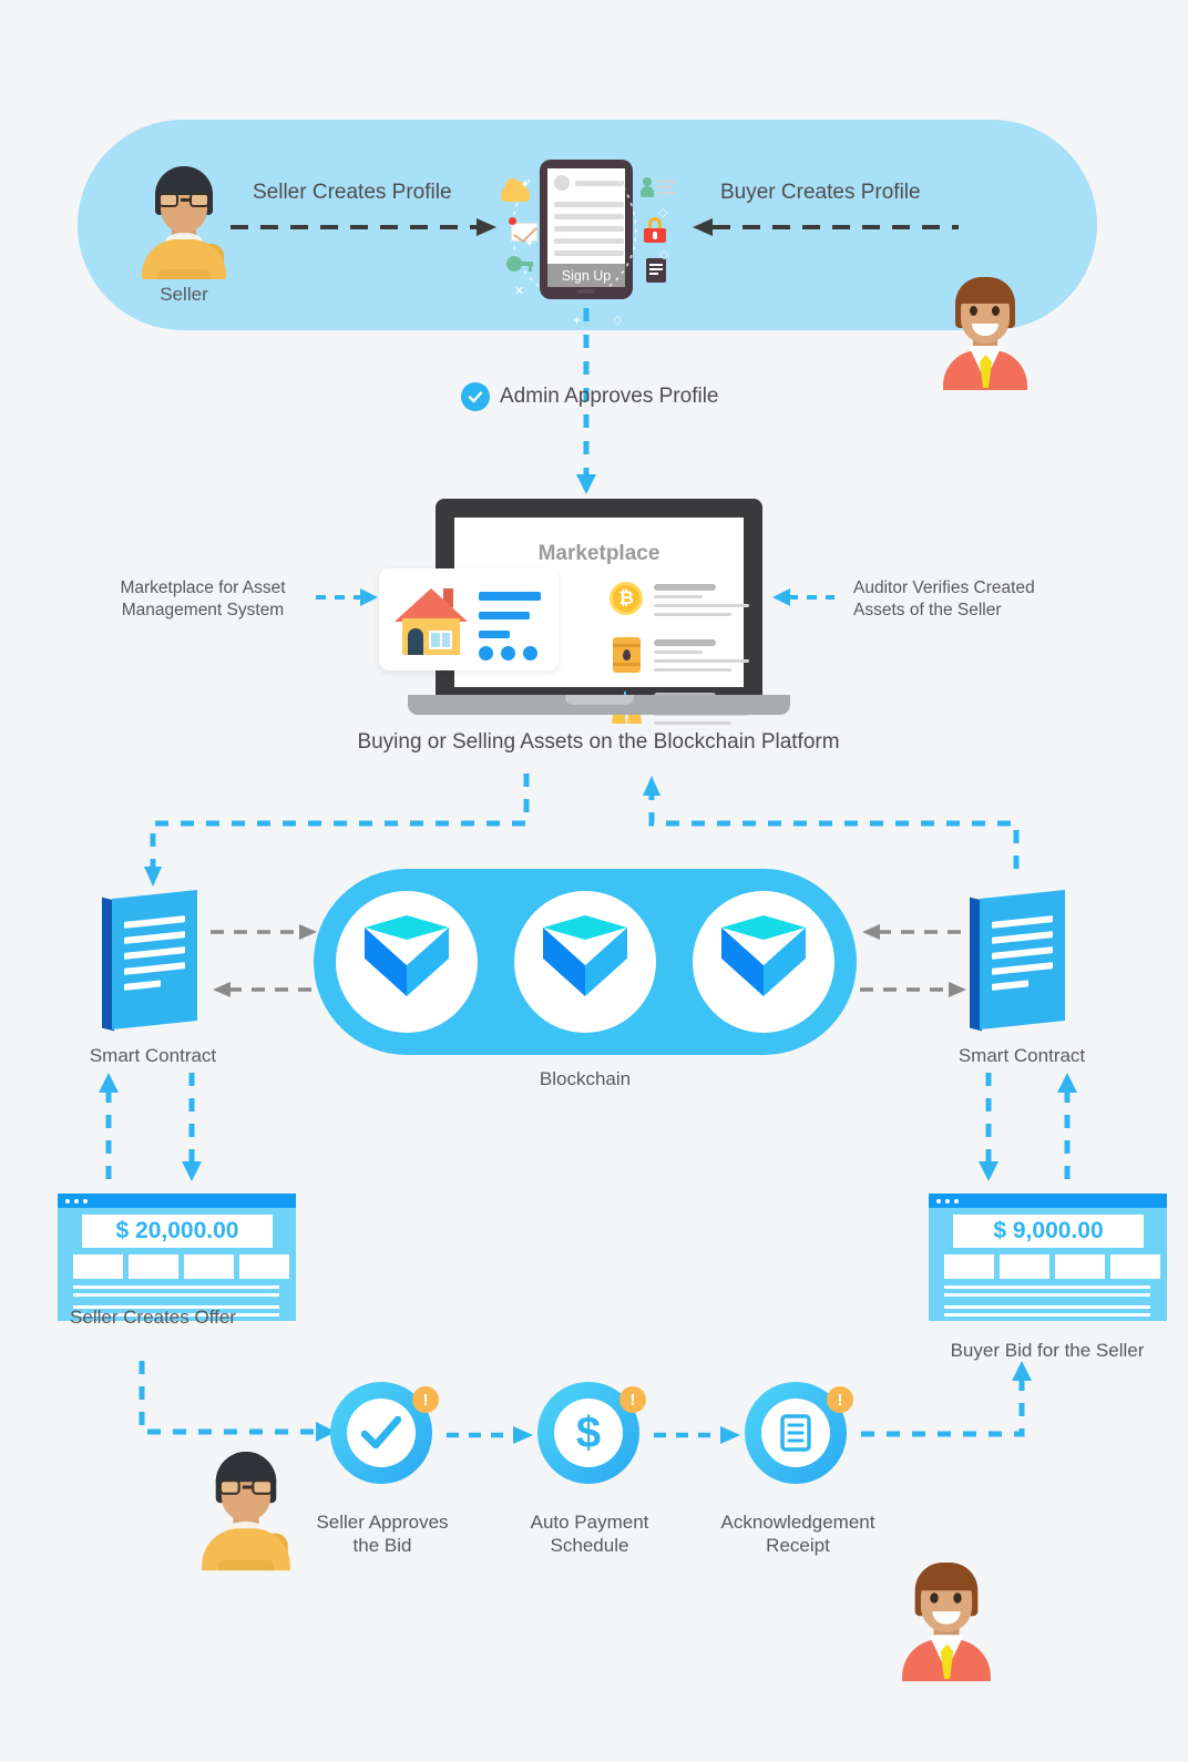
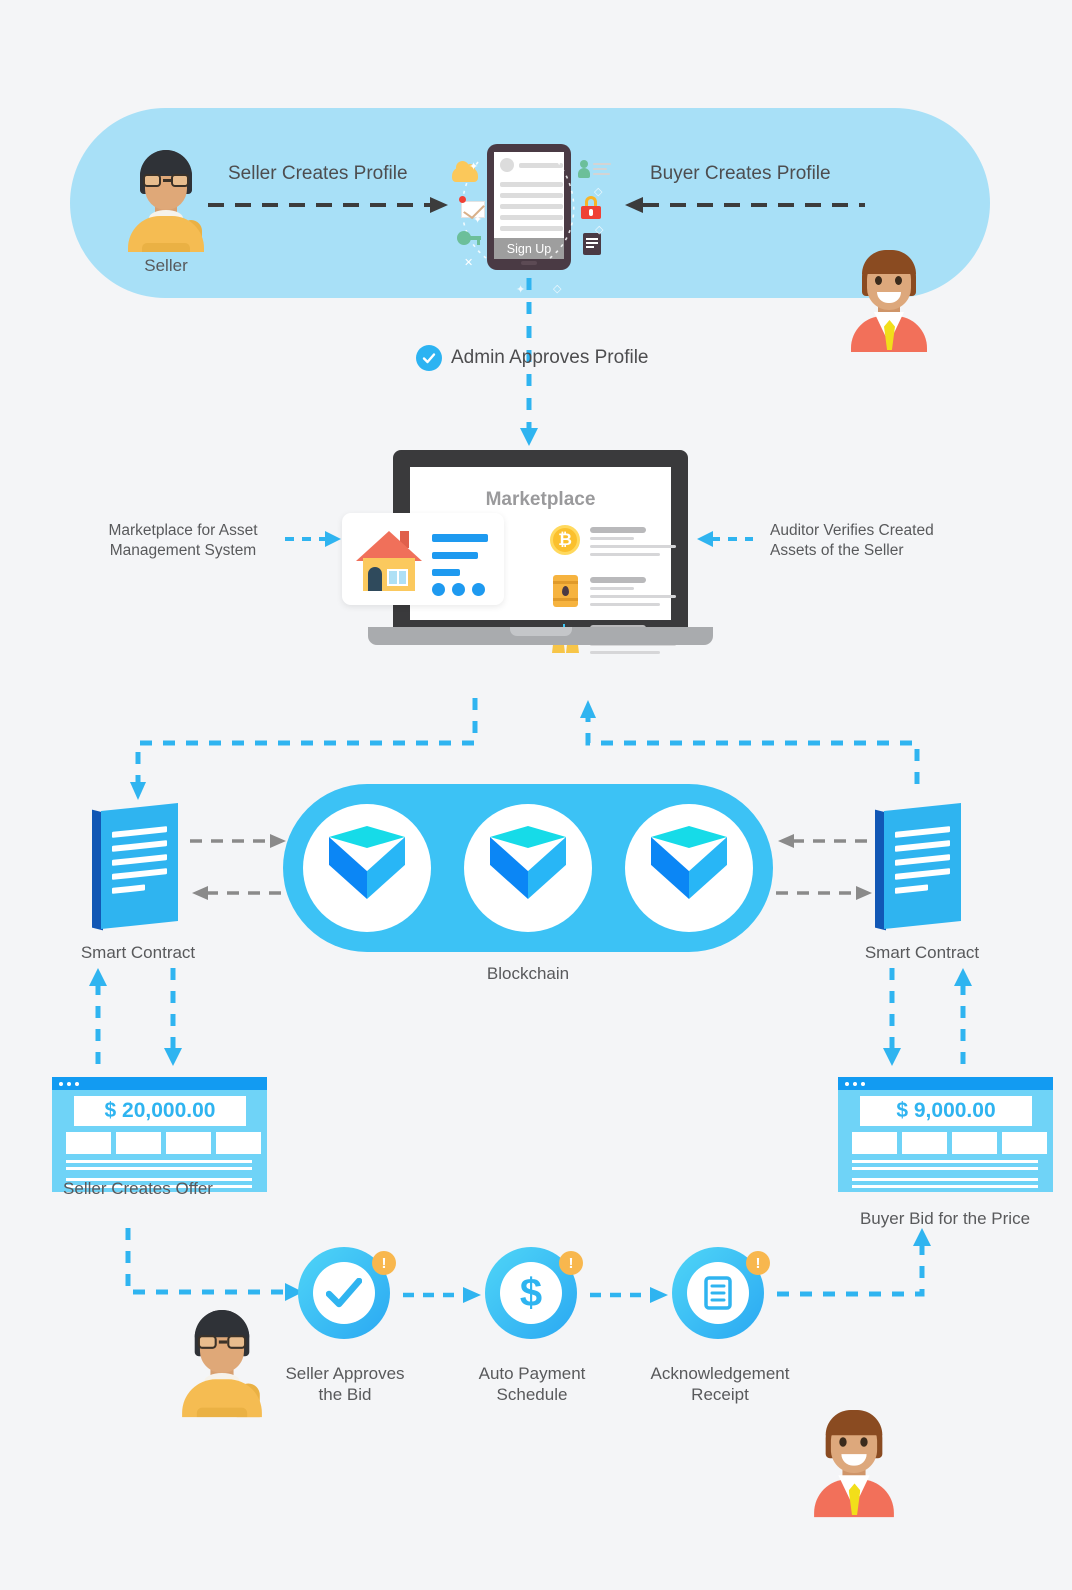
  Seller
  Seller Creates Profile
  Buyer Creates Profile
  Sign Up
  ✦
  ✦
  ✕
  ◇
  ◇
  ✦
  ◇
  Admin Approves Profile
  Marketplace
  ₿
- Buying or Selling Assets on the Blockchain Platform
  Marketplace for Asset
  Management System
  Auditor Verifies Created
  Assets of the Seller
  Blockchain
  Smart Contract
  Smart Contract
  $ 20,000.00
  Seller Creates Offer
  $ 9,000.00
- Buyer Bid for the Seller
+ Buyer Bid for the Price
  !
  Seller Approves
  the Bid
  $
  !
  Auto Payment
  Schedule
  !
  Acknowledgement
  Receipt
